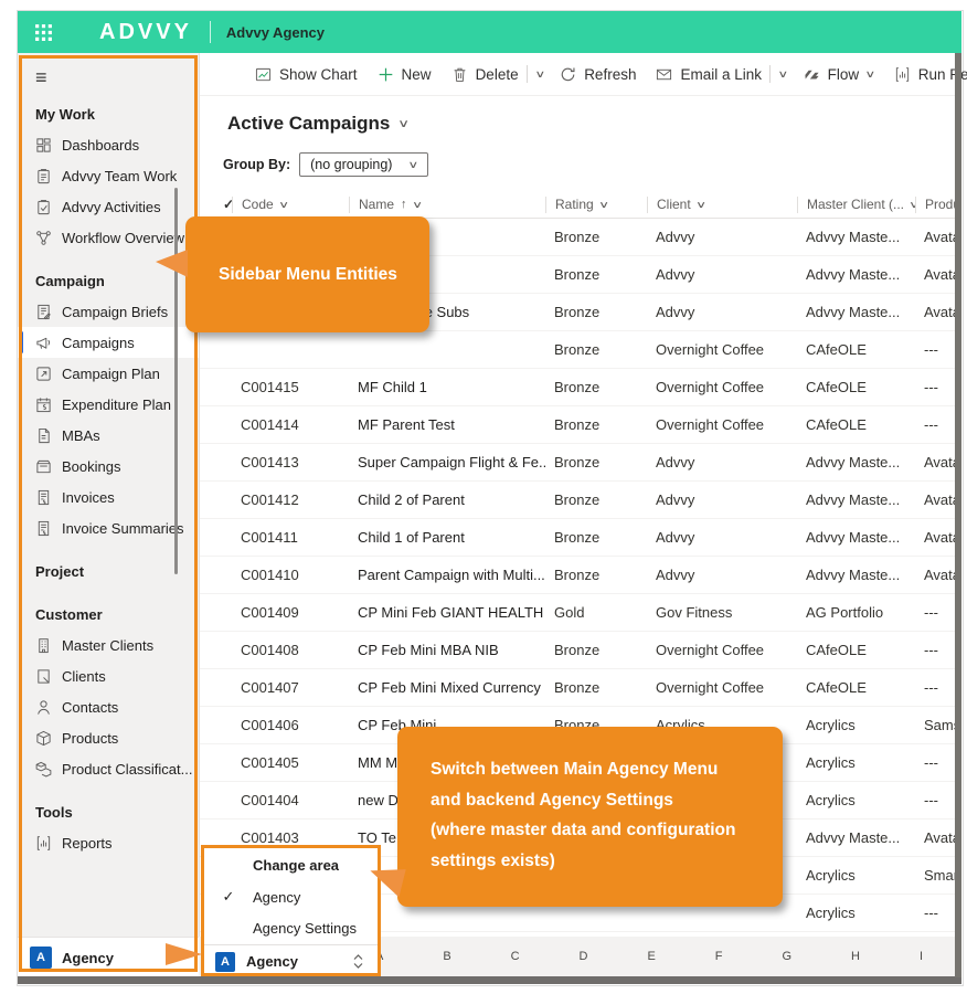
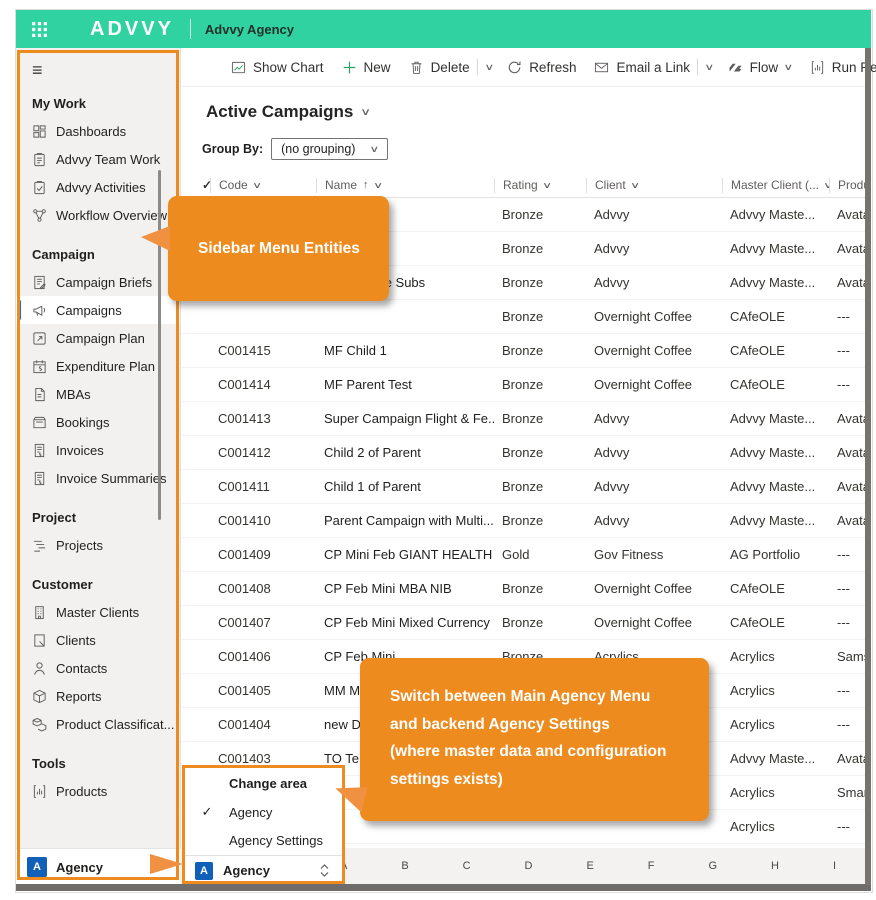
  ADVVY
  Advvy Agency
  ≡
  My Work
  Dashboards
  Advvy Team Work
  Advvy Activities
  Workflow Overview
  Campaign
  Campaign Briefs
  Campaigns
  Campaign Plan
  Expenditure Plan
  MBAs
  Bookings
  Invoices
  Invoice Summaries
  Project
+ Projects
  Customer
  Master Clients
  Clients
  Contacts
- Products
+ Reports
  Product Classificat...
  Tools
- Reports
+ Products
  A
  Agency
  Show Chart
  New
  Delete
  ∨
  Refresh
  Email a Link
  ∨
  Flow
  ∨
  Active Campaigns
  ∨
  Group By:
  (no grouping)
  ∨
  ✓
  Code
  ∨
  Name
  ↑
  ∨
  Rating
  ∨
  Client
  ∨
  Master Client (...
  ∨
  Bronze
  Advvy
  Advvy Maste...
  Bronze
  Advvy
  Advvy Maste...
  Bronze
  Advvy
  Advvy Maste...
  Bronze
  Overnight Coffee
  CAfeOLE
  ---
  C001415
  MF Child 1
  Bronze
  Overnight Coffee
  CAfeOLE
  ---
  C001414
  MF Parent Test
  Bronze
  Overnight Coffee
  CAfeOLE
  ---
  C001413
  Super Campaign Flight & Fe..
  Bronze
  Advvy
  Advvy Maste...
  C001412
  Child 2 of Parent
  Bronze
  Advvy
  Advvy Maste...
  C001411
  Child 1 of Parent
  Bronze
  Advvy
  Advvy Maste...
  C001410
  Parent Campaign with Multi...
  Bronze
  Advvy
  Advvy Maste...
  C001409
  CP Mini Feb GIANT HEALTH
  Gold
  Gov Fitness
  AG Portfolio
  ---
  C001408
  CP Feb Mini MBA NIB
  Bronze
  Overnight Coffee
  CAfeOLE
  ---
  C001407
  CP Feb Mini Mixed Currency
  Bronze
  Overnight Coffee
  CAfeOLE
  ---
  C001406
  CP Feb Mini
  Bronze
  Acrylics
  Acrylics
  C001405
  MM M
  Acrylics
  ---
  C001404
  new D
  Acrylics
  ---
  C001403
  TO Te
  Advvy Maste...
  Acrylics
  Acrylics
  ---
  B
  C
  D
  E
  F
  G
  H
  I
  Sidebar Menu Entities
  Switch between Main Agency Menu
  and backend Agency Settings
  (where master data and configuration
  settings exists)
  Change area
  ✓
  Agency
  Agency Settings
  A
  Agency
